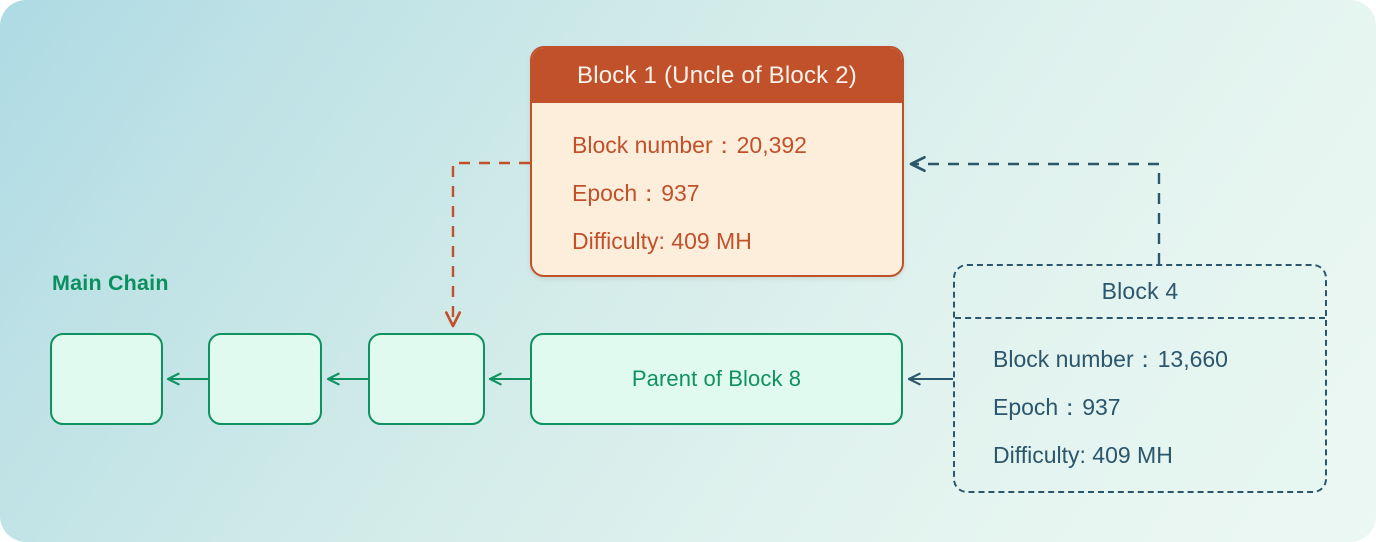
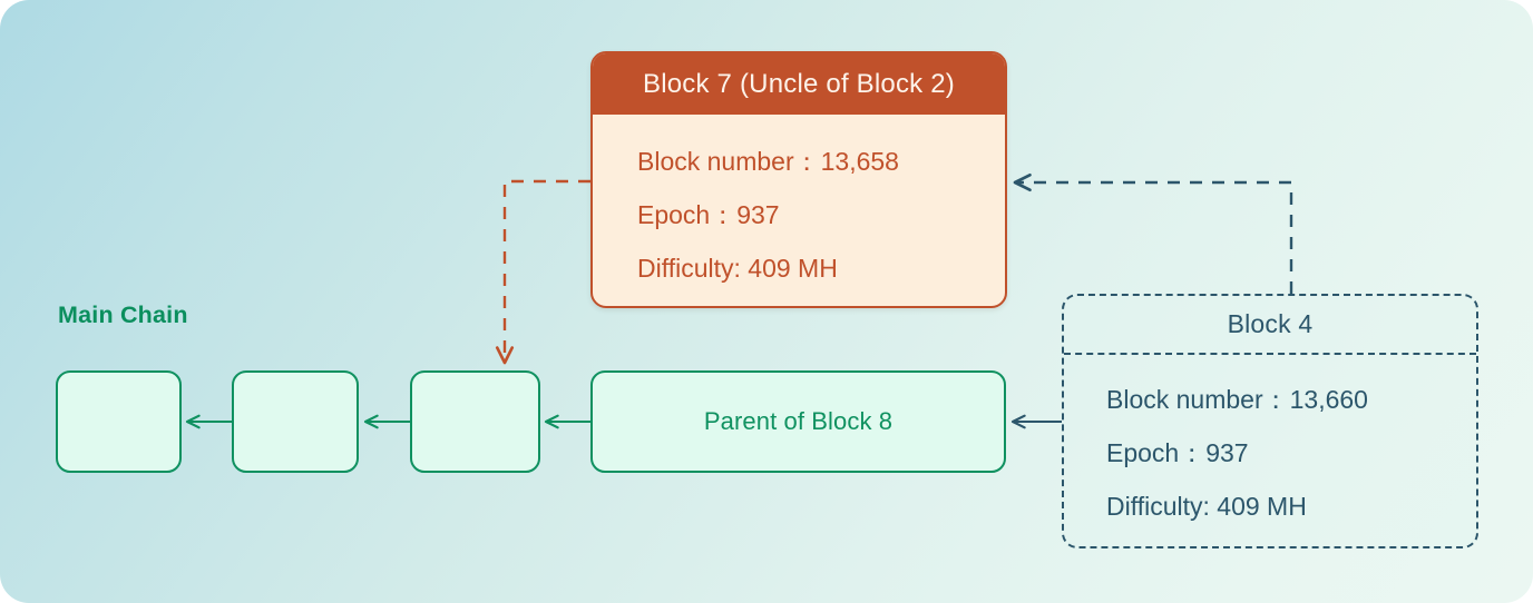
  Main Chain
  Parent of Block 8
- Block 1 (Uncle of Block 2)
+ Block 7 (Uncle of Block 2)
- Block number：20,392
+ Block number：13,658
  Epoch：937
  Difficulty: 409 MH
  Block 4
  Block number：13,660
  Epoch：937
  Difficulty: 409 MH
